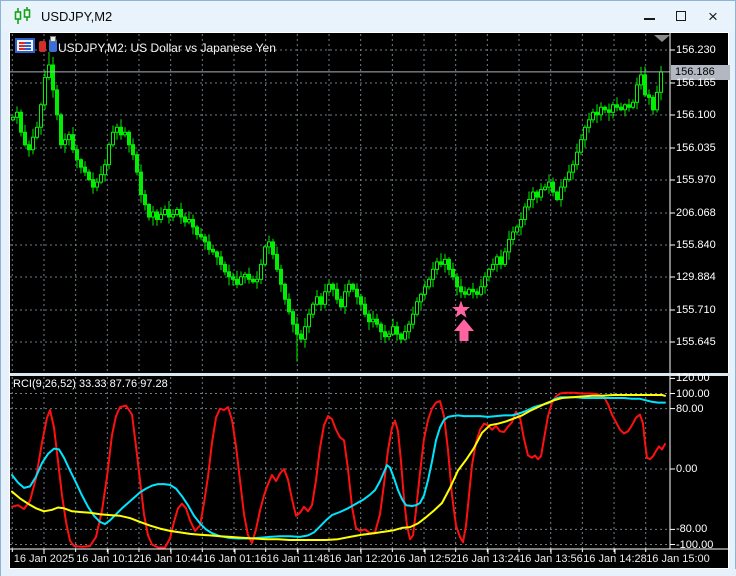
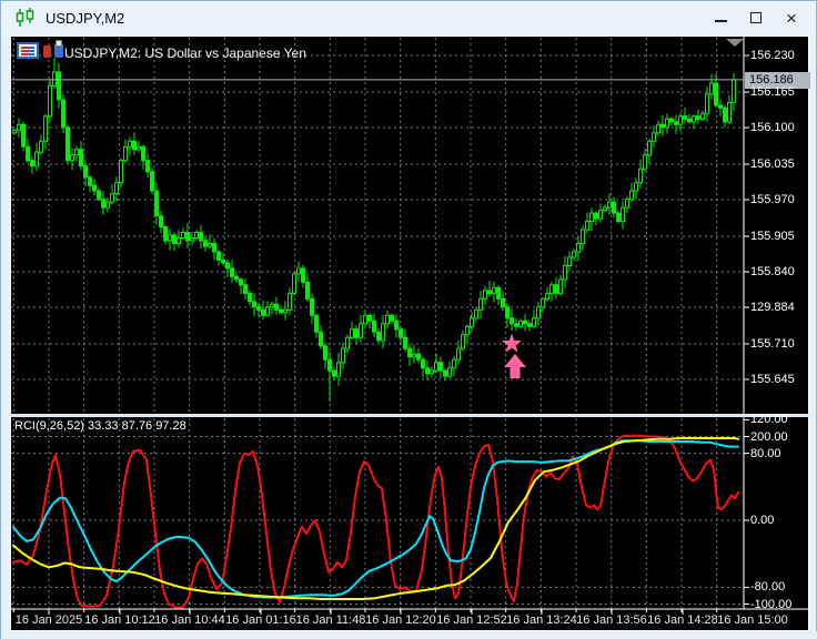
  USDJPY,M2
  ×
  USDJPY,M2: US Dollar vs Japanese Yen
  RCI(9,26,52) 33.33 87.76 97.28
  156.186
  156.230
  156.165
  156.100
  156.035
  155.970
- 206.068
+ 155.905
  155.840
  129.884
  155.710
  155.645
  120.00
- 100.00
+ 200.00
  80.00
  0.00
  -80.00
  -100.00
  16 Jan 2025
  16 Jan 10:12
  16 Jan 10:44
  16 Jan 01:16
  16 Jan 11:48
  16 Jan 12:20
  16 Jan 12:52
  16 Jan 13:24
  16 Jan 13:56
  16 Jan 14:28
  16 Jan 15:00
